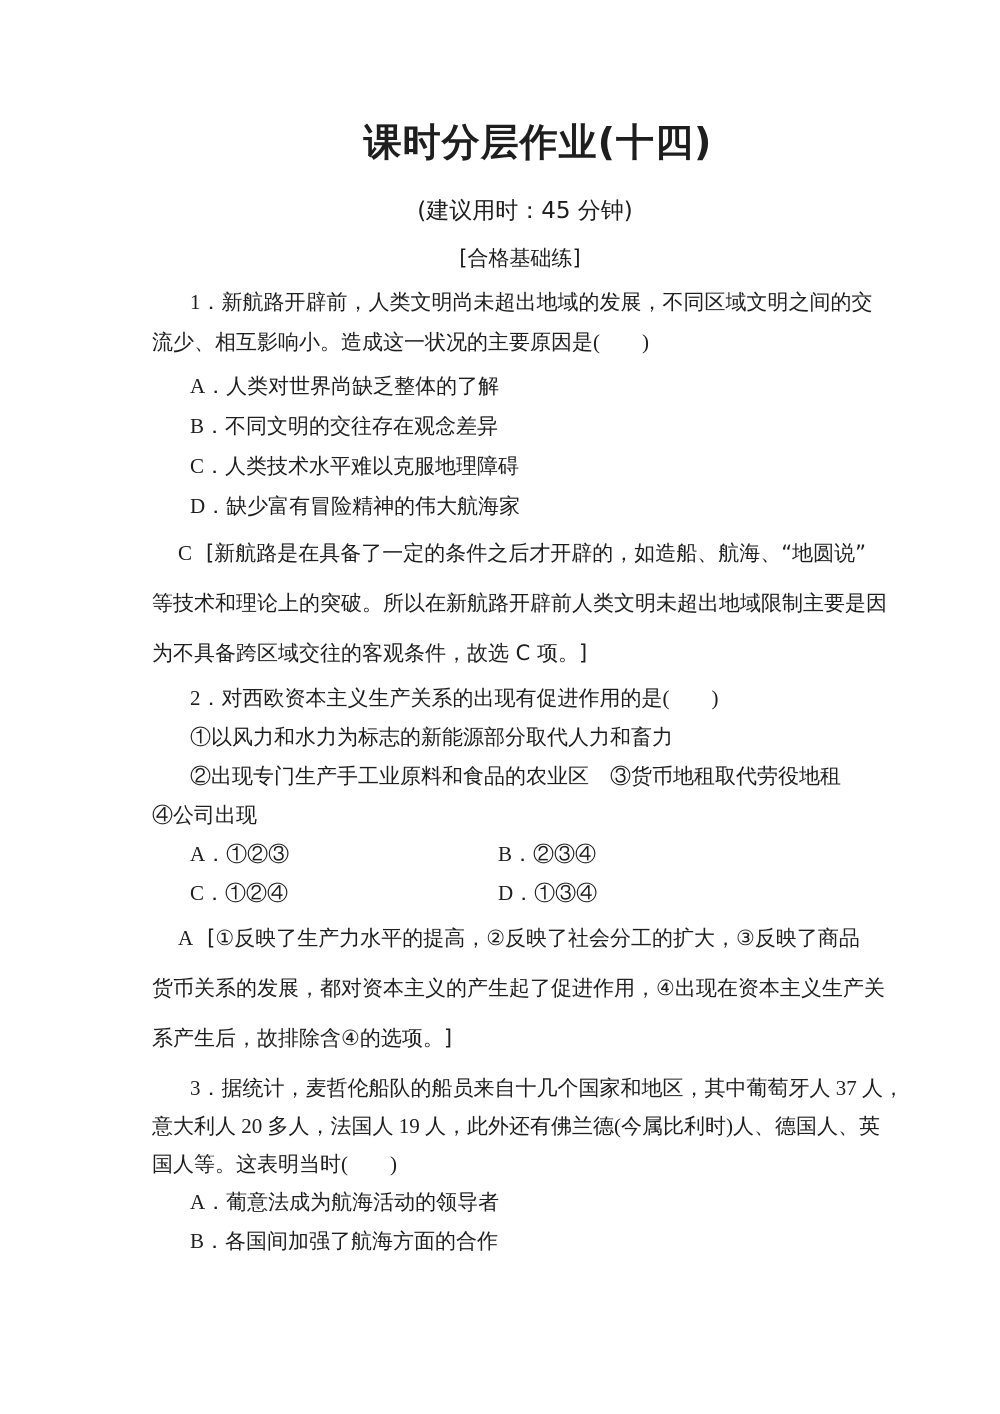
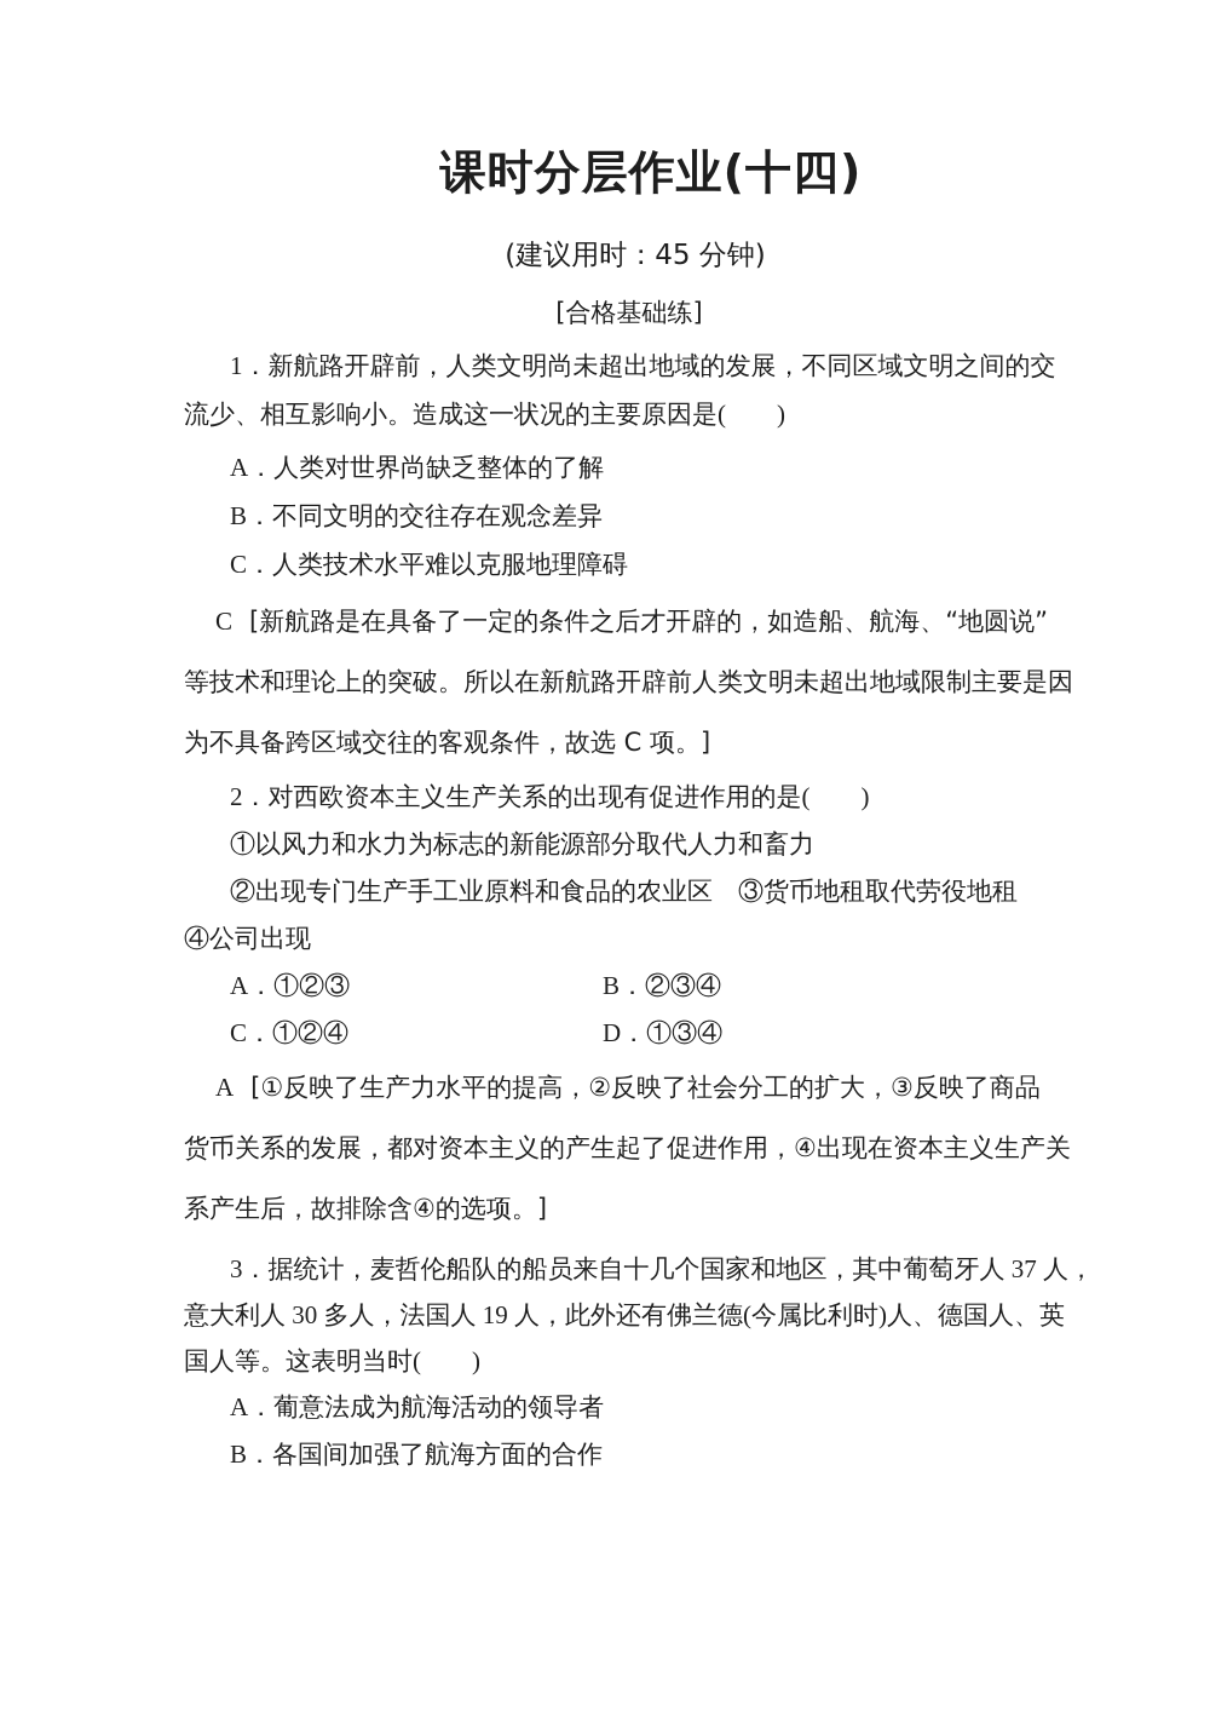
  课时分层作业(十四)
  (建议用时：45 分钟)
  [合格基础练]
  1．新航路开辟前，人类文明尚未超出地域的发展，不同区域文明之间的交
  流少、相互影响小。造成这一状况的主要原因是( )
  A．人类对世界尚缺乏整体的了解
  B．不同文明的交往存在观念差异
  C．人类技术水平难以克服地理障碍
- D．缺少富有冒险精神的伟大航海家
  C [新航路是在具备了一定的条件之后才开辟的，如造船、航海、“地圆说”
  等技术和理论上的突破。所以在新航路开辟前人类文明未超出地域限制主要是因
  为不具备跨区域交往的客观条件，故选 C 项。]
  2．对西欧资本主义生产关系的出现有促进作用的是( )
  ①以风力和水力为标志的新能源部分取代人力和畜力
  ②出现专门生产手工业原料和食品的农业区 ③货币地租取代劳役地租
  ④公司出现
  A．①②③
  B．②③④
  C．①②④
  D．①③④
  A [①反映了生产力水平的提高，②反映了社会分工的扩大，③反映了商品
  货币关系的发展，都对资本主义的产生起了促进作用，④出现在资本主义生产关
  系产生后，故排除含④的选项。]
  3．据统计，麦哲伦船队的船员来自十几个国家和地区，其中葡萄牙人 37 人，
- 意大利人 20 多人，法国人 19 人，此外还有佛兰德(今属比利时)人、德国人、英
+ 意大利人 30 多人，法国人 19 人，此外还有佛兰德(今属比利时)人、德国人、英
  国人等。这表明当时( )
  A．葡意法成为航海活动的领导者
  B．各国间加强了航海方面的合作
